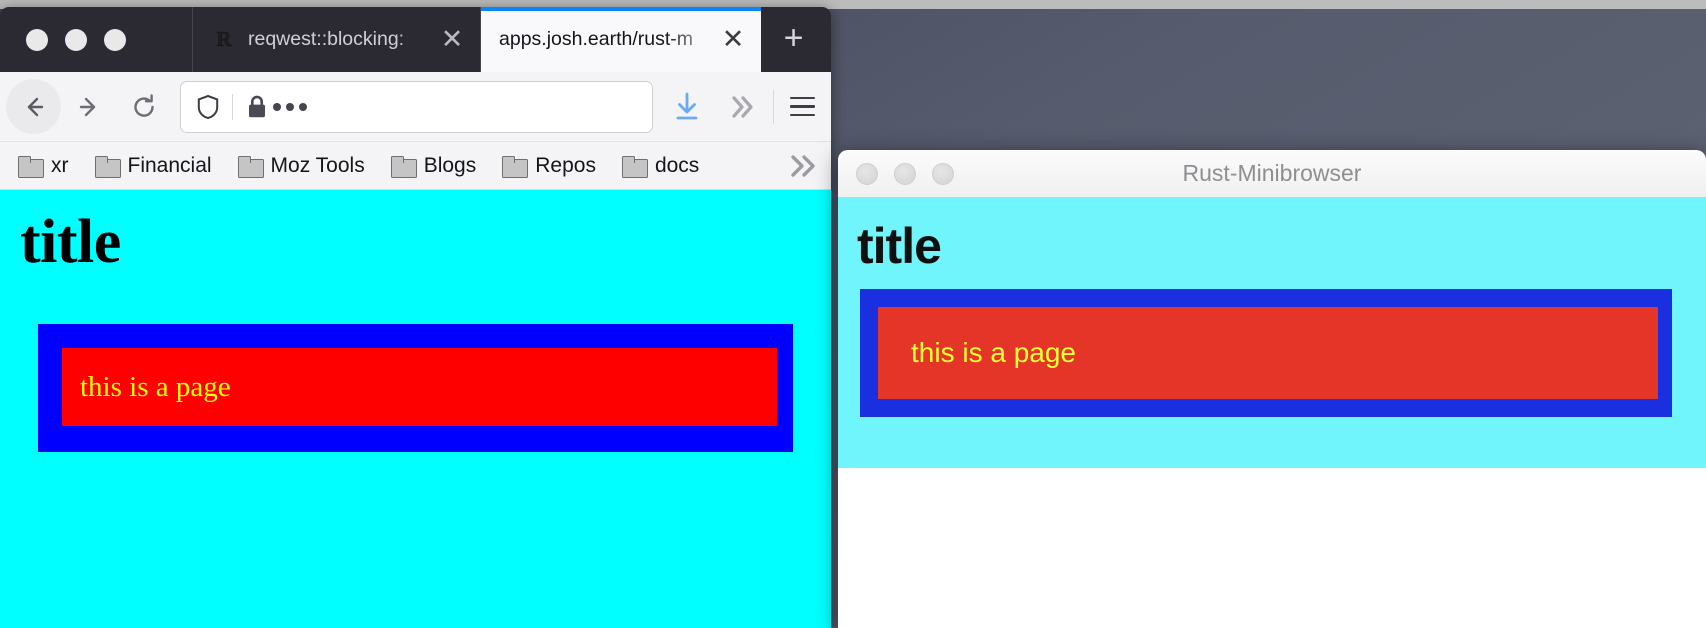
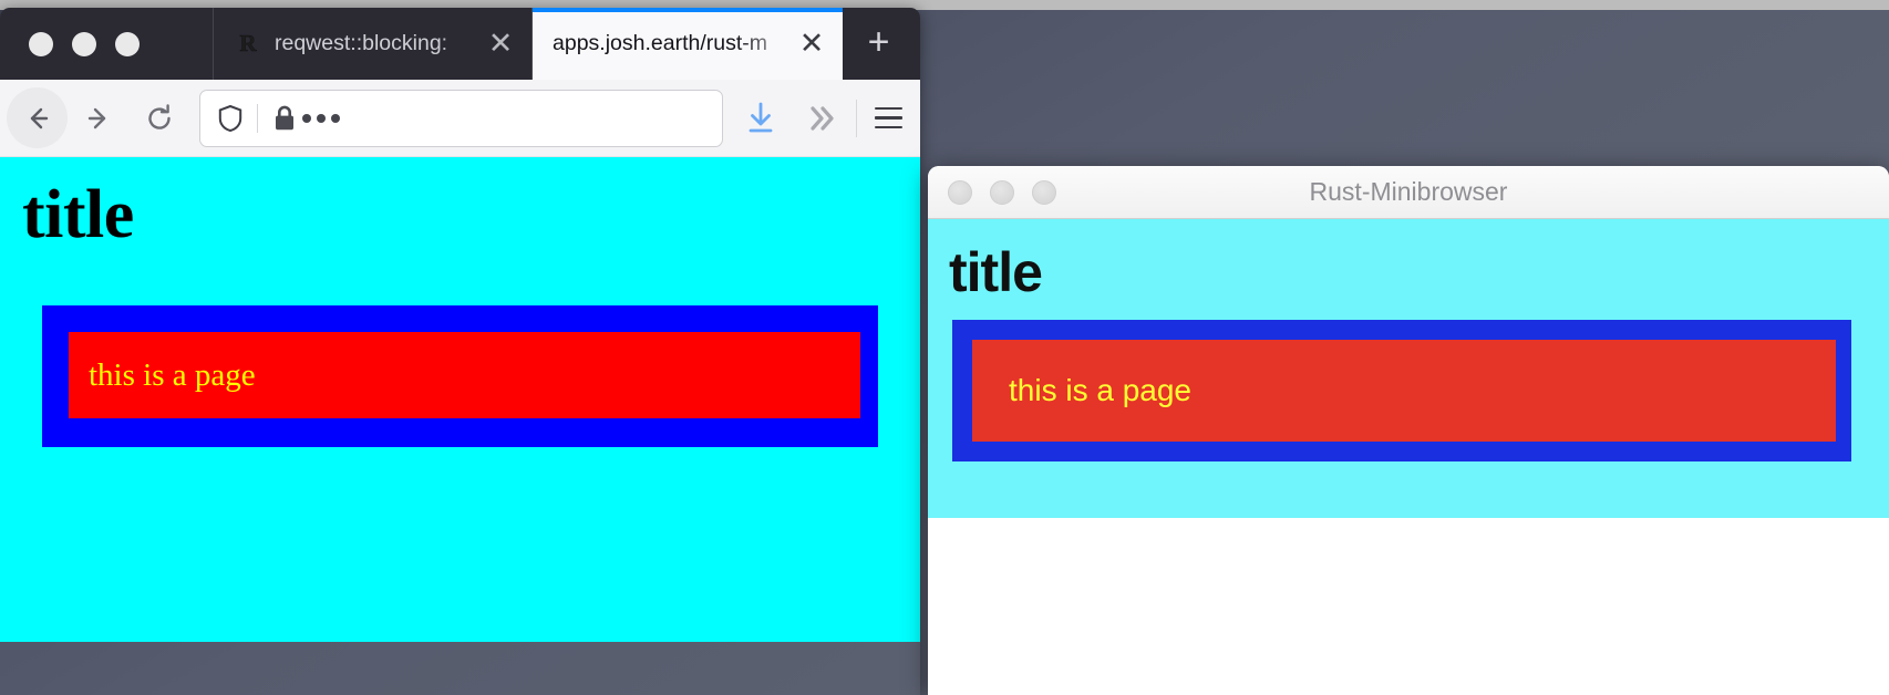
  R
  reqwest::blocking:
  ✕
  apps.josh.earth/rust-m
  ✕
  +
- xr
- Financial
- Moz Tools
- Blogs
- Repos
- docs
  title
  this is a page
  Rust-Minibrowser
  title
  this is a page
